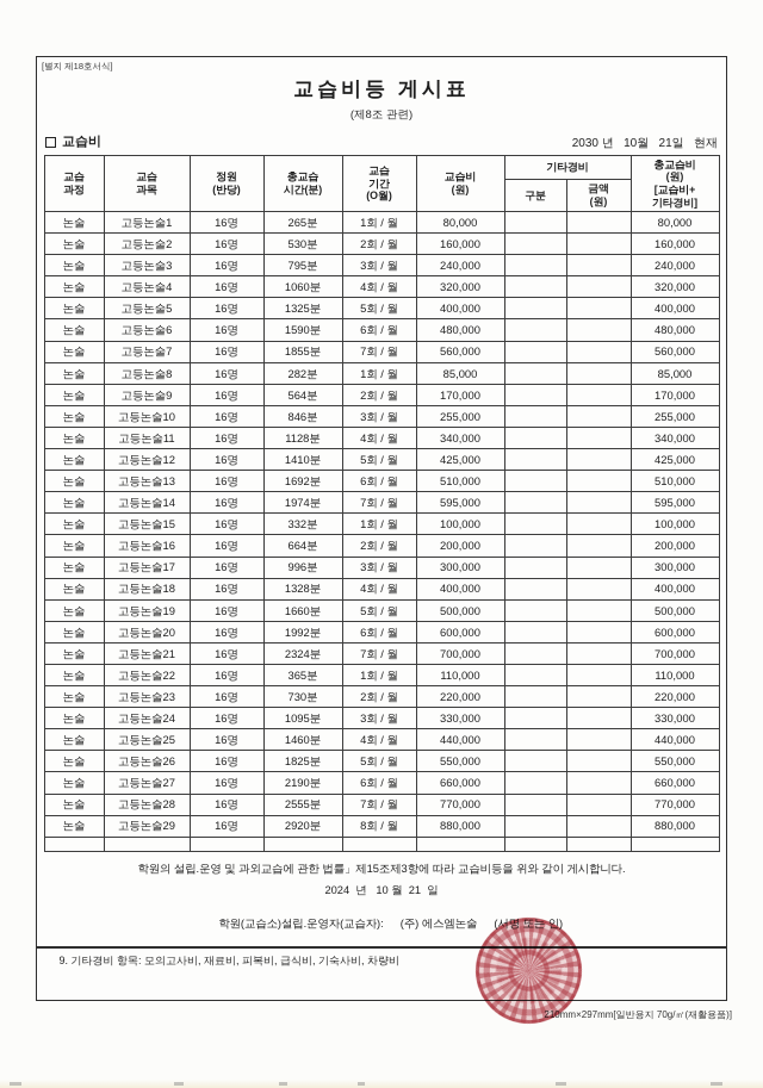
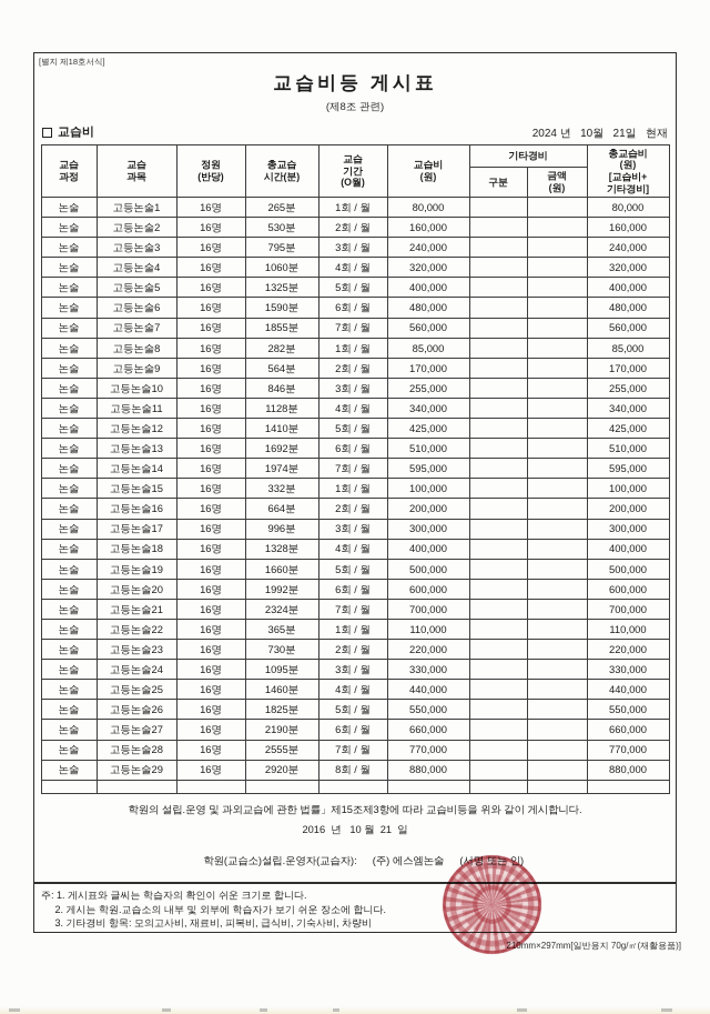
  [별지 제18호서식]
  교습비등 게시표
  (제8조 관련)
  교습비
- 2030 년 10월 21일 현재
+ 2024 년 10월 21일 현재
  교습 과정	교습 과목	정원 (반당)	총교습 시간(분)	교습 기간 (O월)	교습비 (원)	기타경비	총교습비 (원) [교습비+ 기타경비]
  구분	금액 (원)
  논술	고등논술1	16명	265분	1회 / 월	80,000			80,000
  논술	고등논술2	16명	530분	2회 / 월	160,000			160,000
  논술	고등논술3	16명	795분	3회 / 월	240,000			240,000
  논술	고등논술4	16명	1060분	4회 / 월	320,000			320,000
  논술	고등논술5	16명	1325분	5회 / 월	400,000			400,000
  논술	고등논술6	16명	1590분	6회 / 월	480,000			480,000
  논술	고등논술7	16명	1855분	7회 / 월	560,000			560,000
  논술	고등논술8	16명	282분	1회 / 월	85,000			85,000
  논술	고등논술9	16명	564분	2회 / 월	170,000			170,000
  논술	고등논술10	16명	846분	3회 / 월	255,000			255,000
  논술	고등논술11	16명	1128분	4회 / 월	340,000			340,000
  논술	고등논술12	16명	1410분	5회 / 월	425,000			425,000
  논술	고등논술13	16명	1692분	6회 / 월	510,000			510,000
  논술	고등논술14	16명	1974분	7회 / 월	595,000			595,000
  논술	고등논술15	16명	332분	1회 / 월	100,000			100,000
  논술	고등논술16	16명	664분	2회 / 월	200,000			200,000
  논술	고등논술17	16명	996분	3회 / 월	300,000			300,000
  논술	고등논술18	16명	1328분	4회 / 월	400,000			400,000
  논술	고등논술19	16명	1660분	5회 / 월	500,000			500,000
  논술	고등논술20	16명	1992분	6회 / 월	600,000			600,000
  논술	고등논술21	16명	2324분	7회 / 월	700,000			700,000
  논술	고등논술22	16명	365분	1회 / 월	110,000			110,000
  논술	고등논술23	16명	730분	2회 / 월	220,000			220,000
  논술	고등논술24	16명	1095분	3회 / 월	330,000			330,000
  논술	고등논술25	16명	1460분	4회 / 월	440,000			440,000
  논술	고등논술26	16명	1825분	5회 / 월	550,000			550,000
  논술	고등논술27	16명	2190분	6회 / 월	660,000			660,000
  논술	고등논술28	16명	2555분	7회 / 월	770,000			770,000
  논술	고등논술29	16명	2920분	8회 / 월	880,000			880,000
  학원의 설립.운영 및 과외교습에 관한 법률」제15조제3항에 따라 교습비등을 위와 같이 게시합니다.
- 2024 년 10 월 21 일
+ 2016 년 10 월 21 일
  학원(교습소)설립.운영자(교습자): (주) 에스엠논술 (서명 또는 인)
+ 주: 1. 게시표와 글씨는 학습자의 확인이 쉬운 크기로 합니다.
+ 2. 게시는 학원.교습소의 내부 및 외부에 학습자가 보기 쉬운 장소에 합니다.
- 9. 기타경비 항목: 모의고사비, 재료비, 피복비, 급식비, 기숙사비, 차량비
+ 3. 기타경비 항목: 모의고사비, 재료비, 피복비, 급식비, 기숙사비, 차량비
  210mm×297mm[일반용지 70g/㎡(재활용품)]
